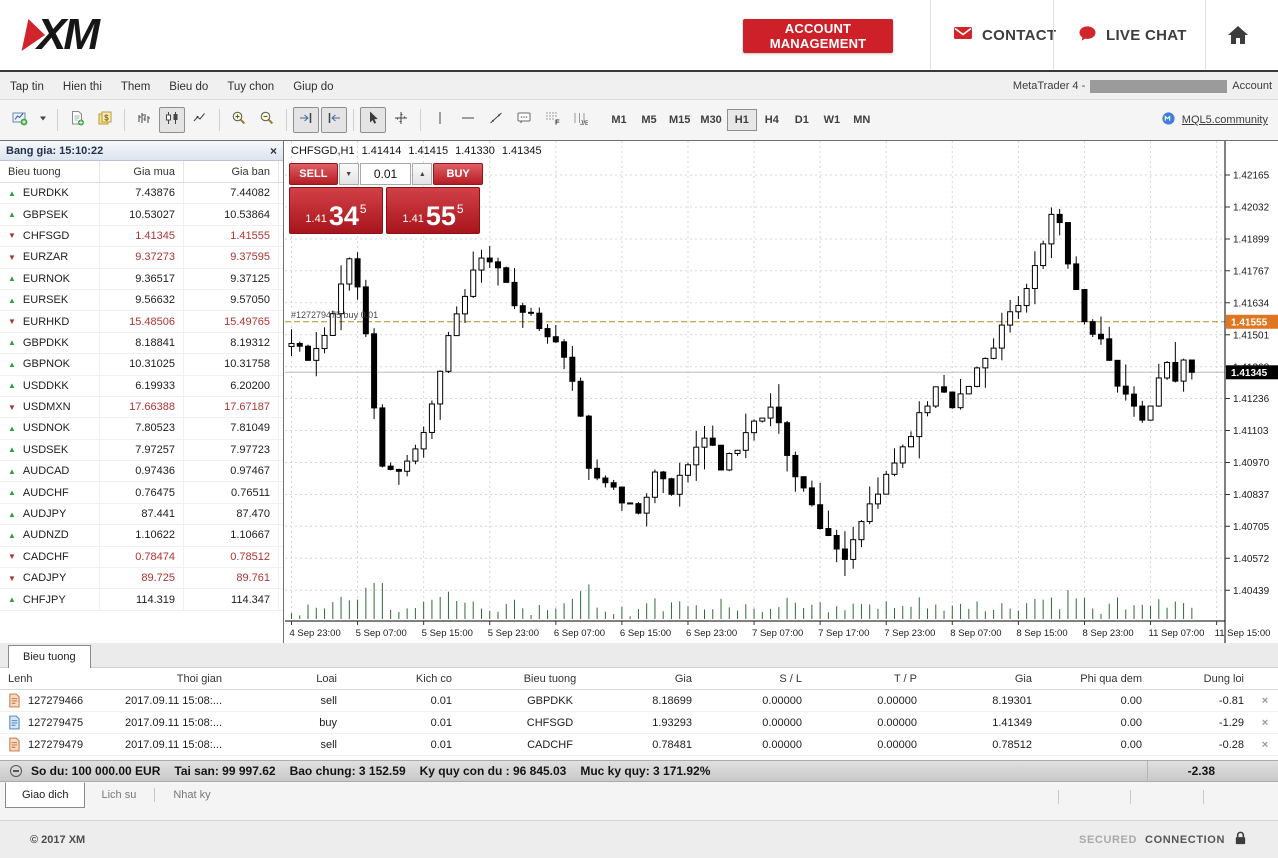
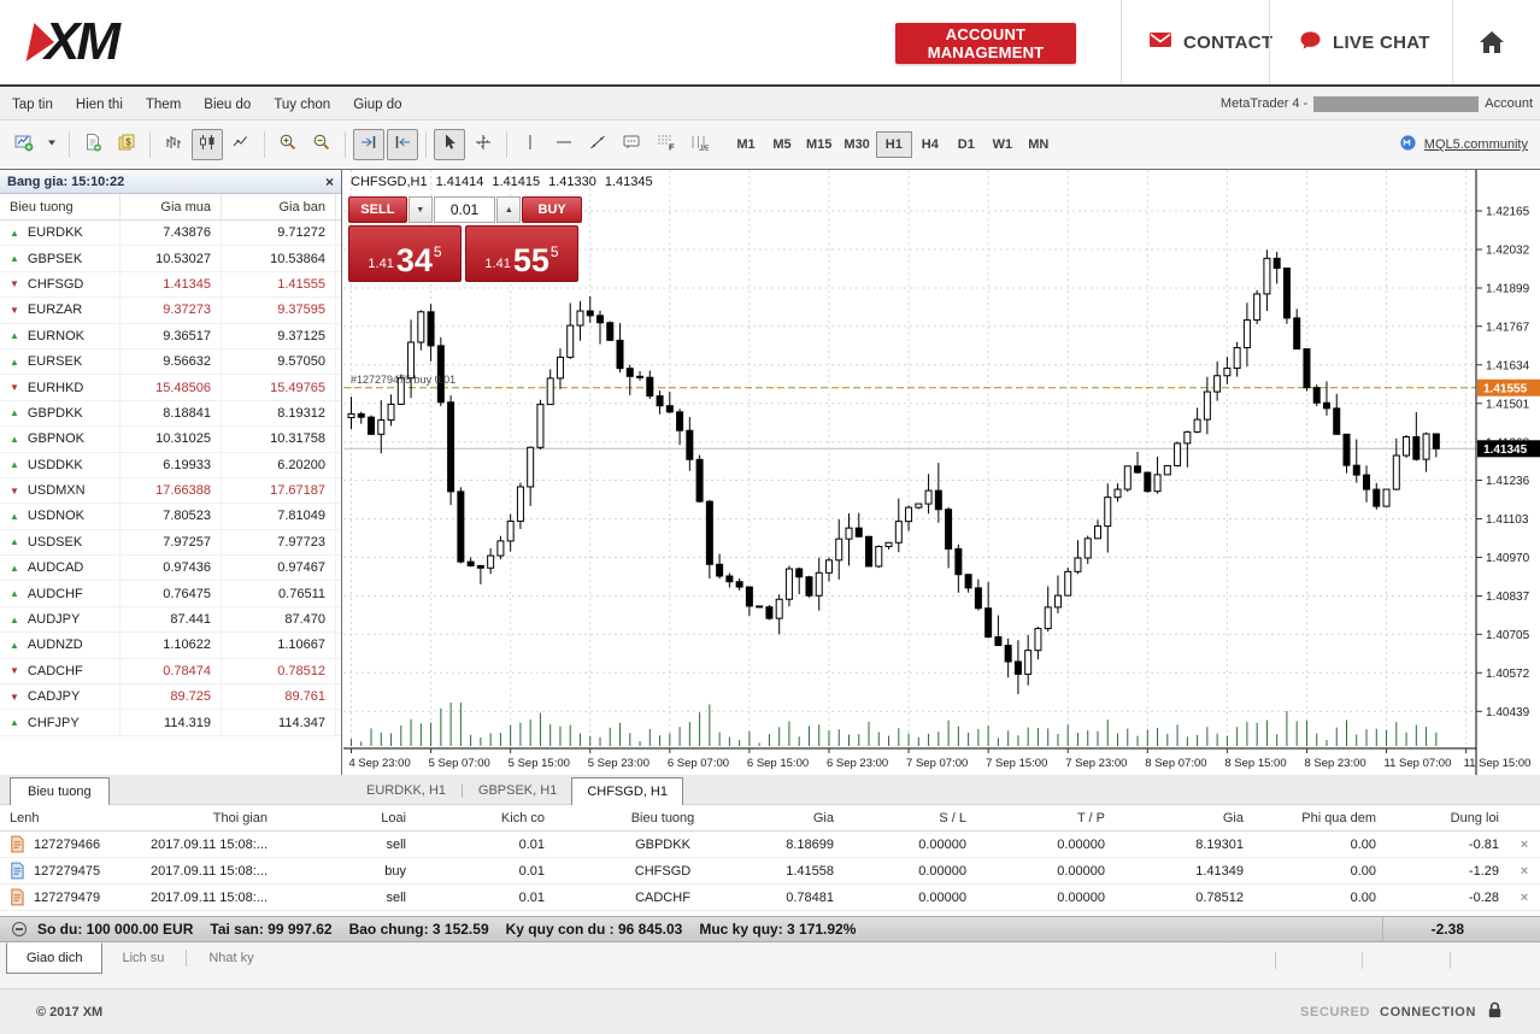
  XM
  ACCOUNT MANAGEMENT
  CONTACT
  LIVE CHAT
  Tap tin Hien thi Them Bieu do Tuy chon Giup do
  MetaTrader 4 -
  Account
  $
  F
  M1
  M5
  M15
  M30
  H1
  H4
  D1
  W1
  MN
  MQL5.community
  Bang gia: 15:10:22
  ×
  Bieu tuong
  Gia mua
  Gia ban
  ▲
  EURDKK
  7.43876
- 7.44082
+ 9.71272
  ▲
  GBPSEK
  10.53027
  10.53864
  ▼
  CHFSGD
  1.41345
  1.41555
  ▼
  EURZAR
  9.37273
  9.37595
  ▲
  EURNOK
  9.36517
  9.37125
  ▲
  EURSEK
  9.56632
  9.57050
  ▼
  EURHKD
  15.48506
  15.49765
  ▲
  GBPDKK
  8.18841
  8.19312
  ▲
  GBPNOK
  10.31025
  10.31758
  ▲
  USDDKK
  6.19933
  6.20200
  ▼
  USDMXN
  17.66388
  17.67187
  ▲
  USDNOK
  7.80523
  7.81049
  ▲
  USDSEK
  7.97257
  7.97723
  ▲
  AUDCAD
  0.97436
  0.97467
  ▲
  AUDCHF
  0.76475
  0.76511
  ▲
  AUDJPY
  87.441
  87.470
  ▲
  AUDNZD
  1.10622
  1.10667
  ▼
  CADCHF
  0.78474
  0.78512
  ▼
  CADJPY
  89.725
  89.761
  ▲
  CHFJPY
  114.319
  114.347
  1.42165
  1.42032
  1.41899
  1.41767
  1.41634
  1.41501
  1.41236
  1.41103
  1.40970
  1.40837
  1.40705
  1.40572
  1.40439
  4 Sep 23:00
  5 Sep 07:00
  5 Sep 15:00
  5 Sep 23:00
  6 Sep 07:00
  6 Sep 15:00
  6 Sep 23:00
  7 Sep 07:00
- 7 Sep 17:00
+ 7 Sep 15:00
  7 Sep 23:00
  8 Sep 07:00
  8 Sep 15:00
  8 Sep 23:00
  11 Sep 07:00
  11 Sep 15:00
  1.41555
  1.41345
  #127279475 buy 0.01
  CHFSGD,H1
  1.41414
  1.41415
  1.41330
  1.41345
  SELL
  0.01
  BUY
  1.41
  34
  5
  1.41
  55
  5
  Bieu tuong
+ EURDKK, H1
+ |
+ GBPSEK, H1
+ CHFSGD, H1
  Lenh
  Thoi gian
  Loai
  Kich co
  Bieu tuong
  Gia
  S / L
  T / P
  Gia
  Phi qua dem
  Dung loi
  127279466
  2017.09.11 15:08:...
  sell
  0.01
  GBPDKK
  8.18699
  0.00000
  0.00000
  8.19301
  0.00
  -0.81
  ×
  127279475
  2017.09.11 15:08:...
  buy
  0.01
  CHFSGD
- 1.93293
+ 1.41558
  0.00000
  0.00000
  1.41349
  0.00
  -1.29
  ×
  127279479
  2017.09.11 15:08:...
  sell
  0.01
  CADCHF
  0.78481
  0.00000
  0.00000
  0.78512
  0.00
  -0.28
  ×
  So du: 100 000.00 EUR
  Tai san: 99 997.62
  Bao chung: 3 152.59
  Ky quy con du : 96 845.03
  Muc ky quy: 3 171.92%
  -2.38
  Giao dich Lich su Nhat ky
  © 2017 XM
  SECURED
  CONNECTION
